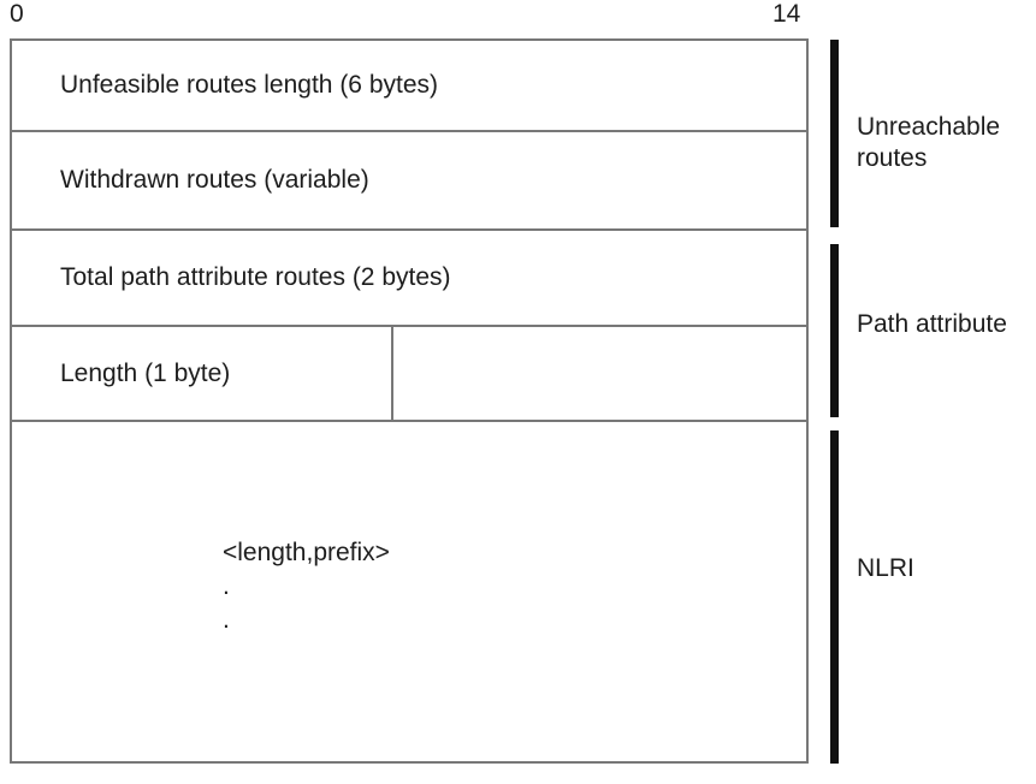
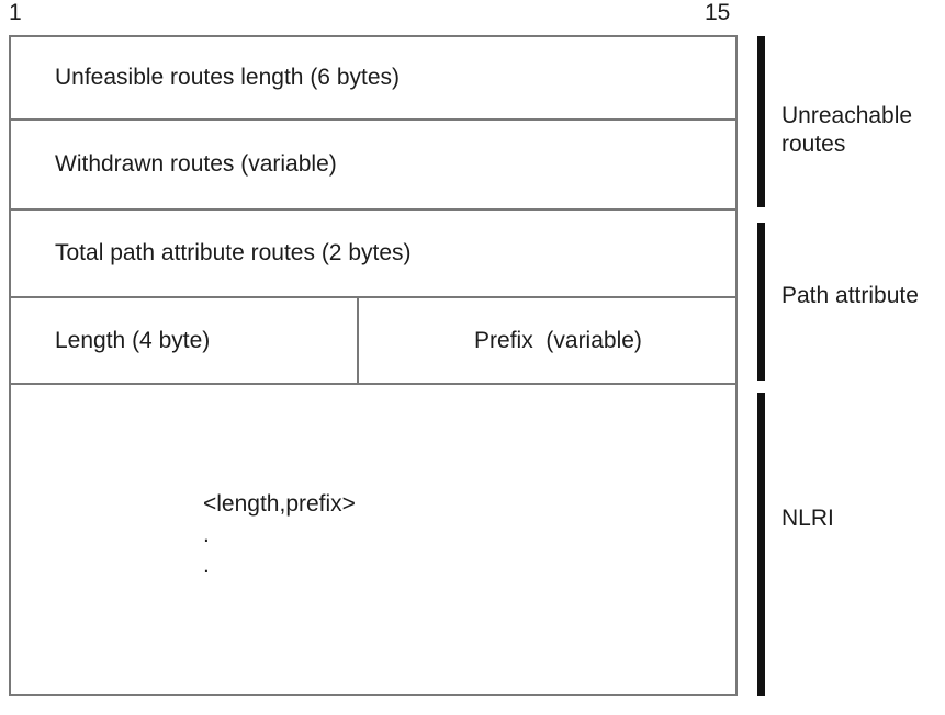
- 0
+ 1
- 14
+ 15
  Unfeasible routes length (6 bytes)
  Withdrawn routes (variable)
  Total path attribute routes (2 bytes)
- Length (1 byte)
+ Length (4 byte)
+ Prefix (variable)
  <length,prefix>
  .
  .
  Unreachable routes
  Path attribute
  NLRI
